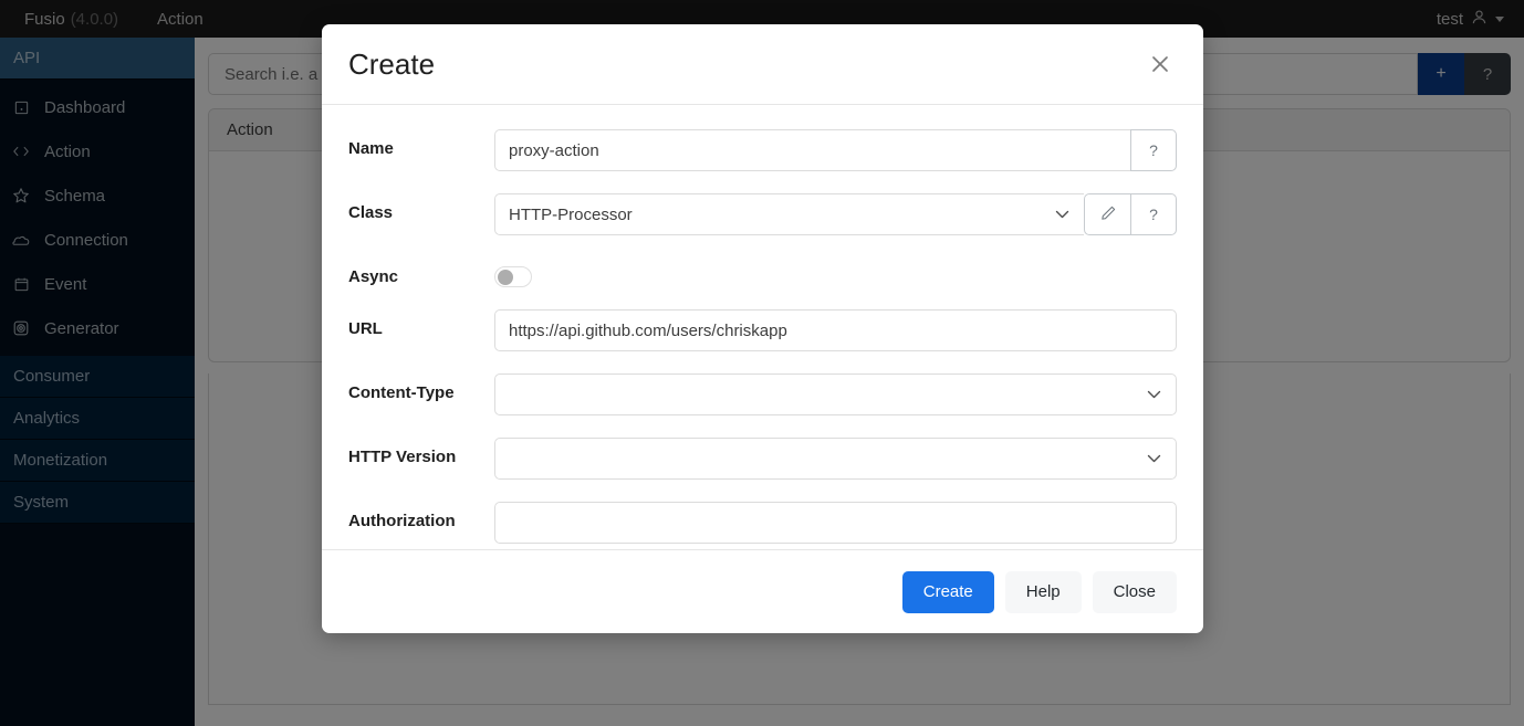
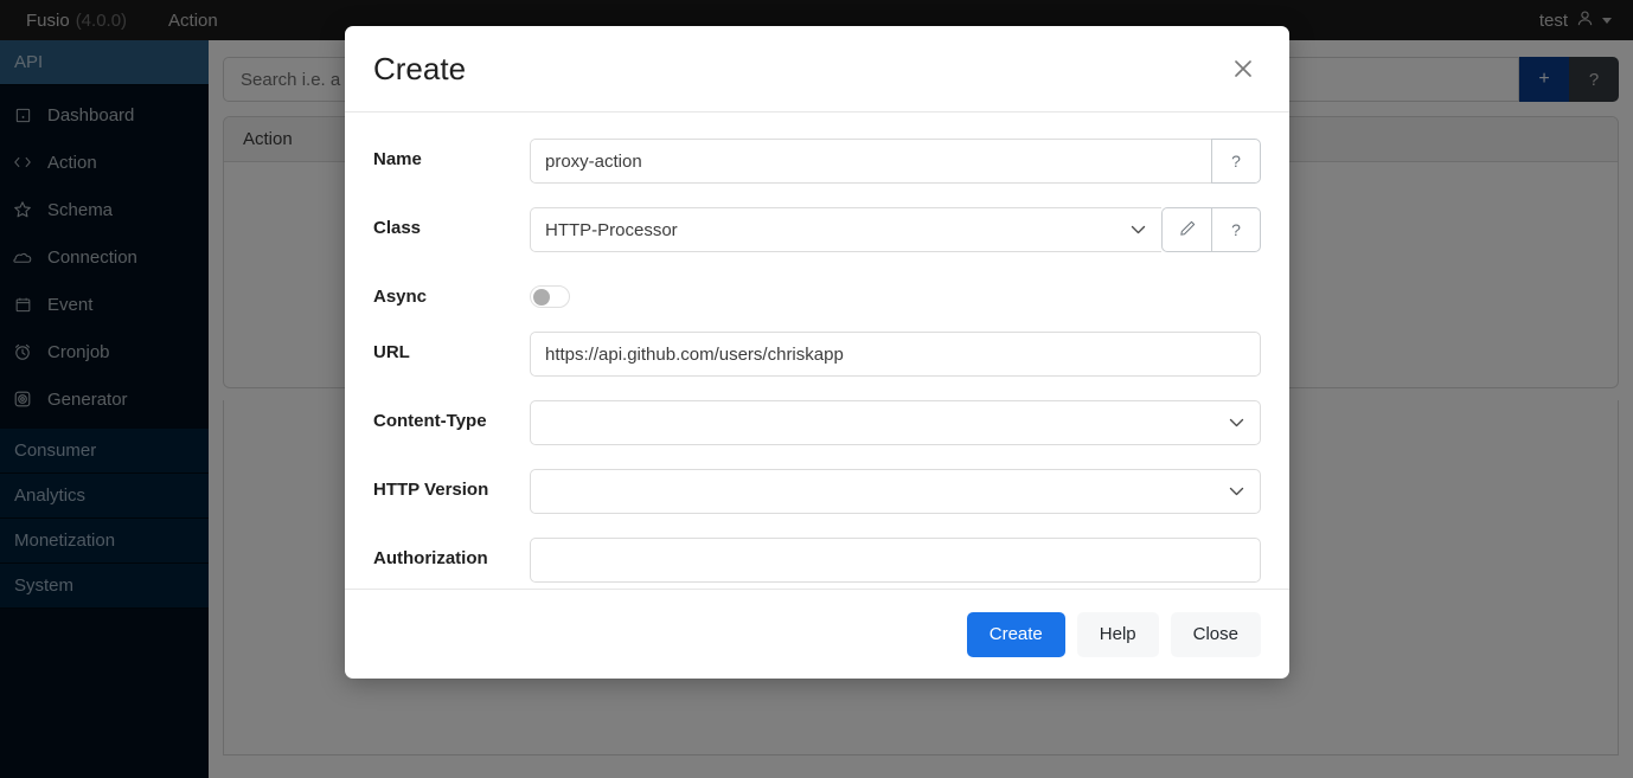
  Fusio (4.0.0)
  Action
  test
  API
  Dashboard
  Action
  Schema
  Connection
  Event
+ Cronjob
  Generator
  Consumer
  Analytics
  Monetization
  System
  Search i.e. a
  +
  ?
  Action
  Create
  Name
  proxy-action
  ?
  Class
  HTTP-Processor
  ?
  Async
  URL
  https://api.github.com/users/chriskapp
  Content-Type
  HTTP Version
  Authorization
  Create
  Help
  Close
